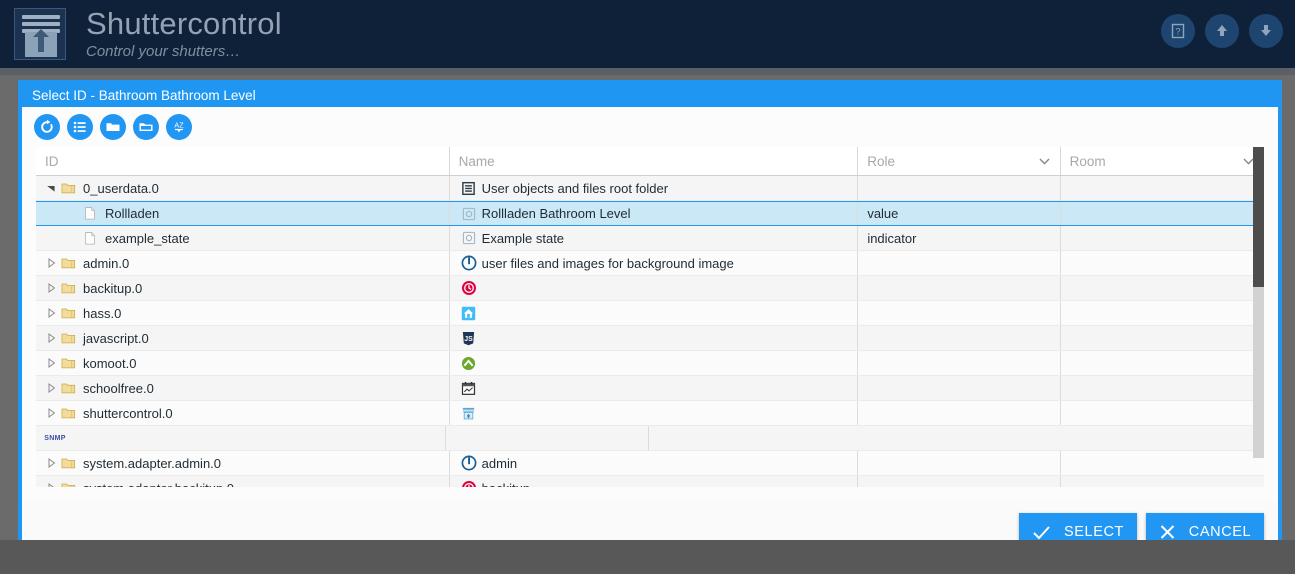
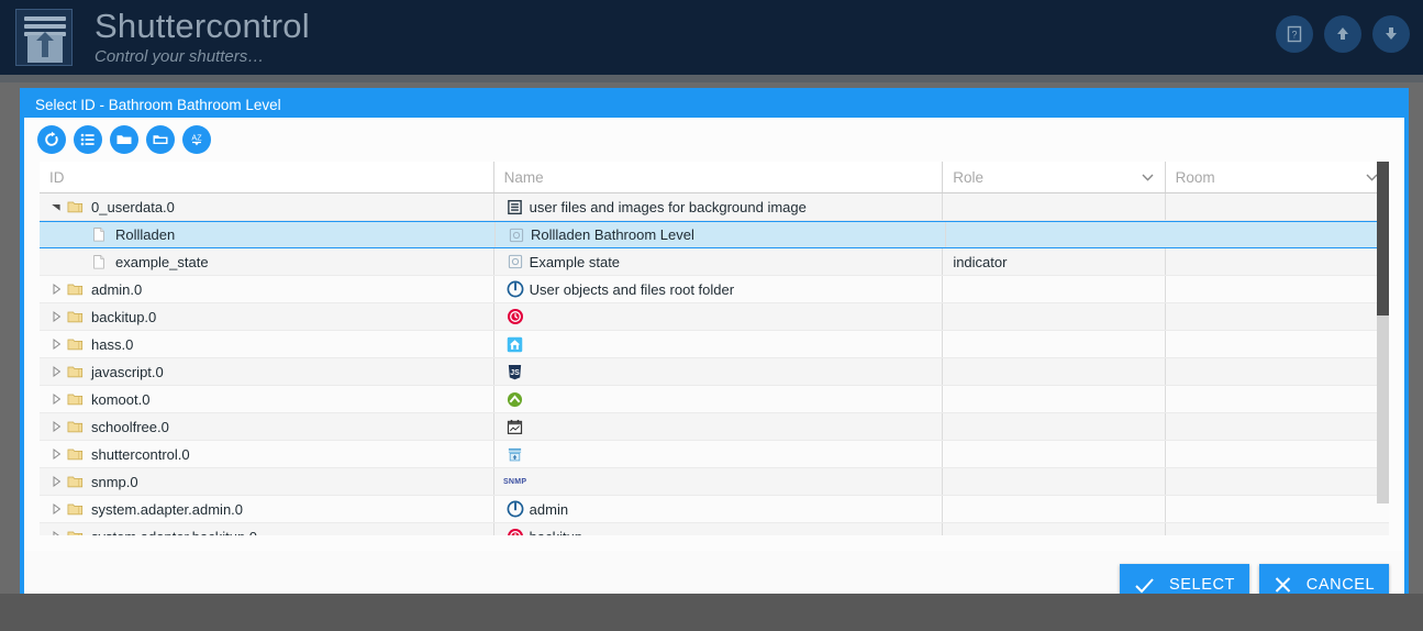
  Shuttercontrol
  Control your shutters…
  ?
  Select ID - Bathroom Bathroom Level
  AZ
  ID
  Name
  Role
  Room
  0_userdata.0
- User objects and files root folder
+ user files and images for background image
  Rollladen
  Rollladen Bathroom Level
- value
  example_state
  Example state
  indicator
  admin.0
- user files and images for background image
+ User objects and files root folder
  backitup.0
  hass.0
  javascript.0
  komoot.0
  schoolfree.0
  shuttercontrol.0
+ snmp.0
  system.adapter.admin.0
  admin
  SELECT
  CANCEL
